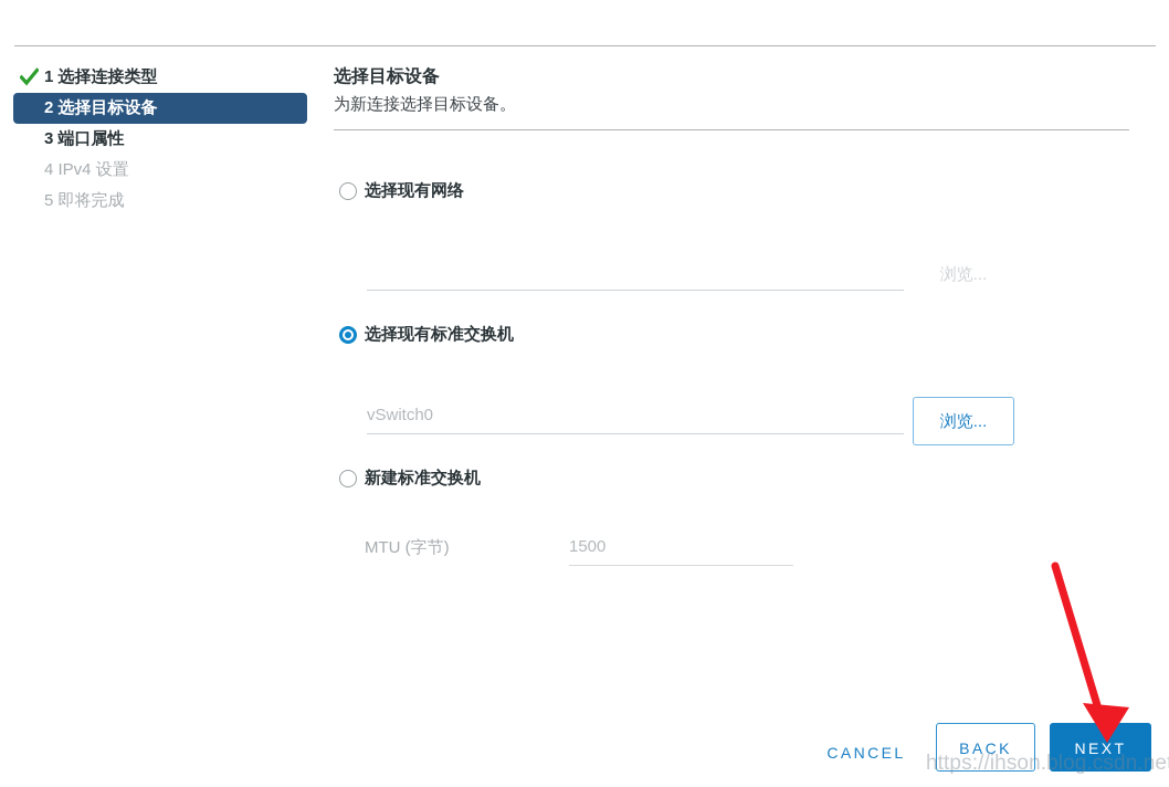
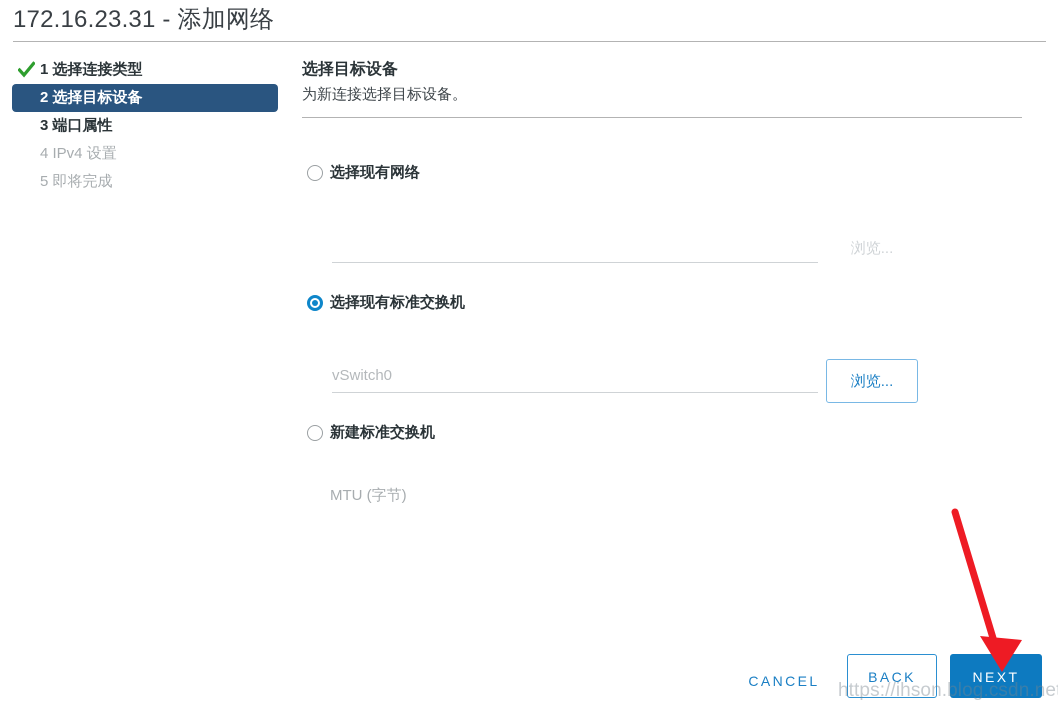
+ 172.16.23.31 - 添加网络
  1 选择连接类型
  2 选择目标设备
  3 端口属性
  4 IPv4 设置
  5 即将完成
  选择目标设备
  为新连接选择目标设备。
  选择现有网络
  浏览...
  选择现有标准交换机
  vSwitch0
  浏览...
  新建标准交换机
  MTU (字节)
- 1500
  CANCEL
  BACK
  NEXT
  https://ihson.blog.csdn.ne
